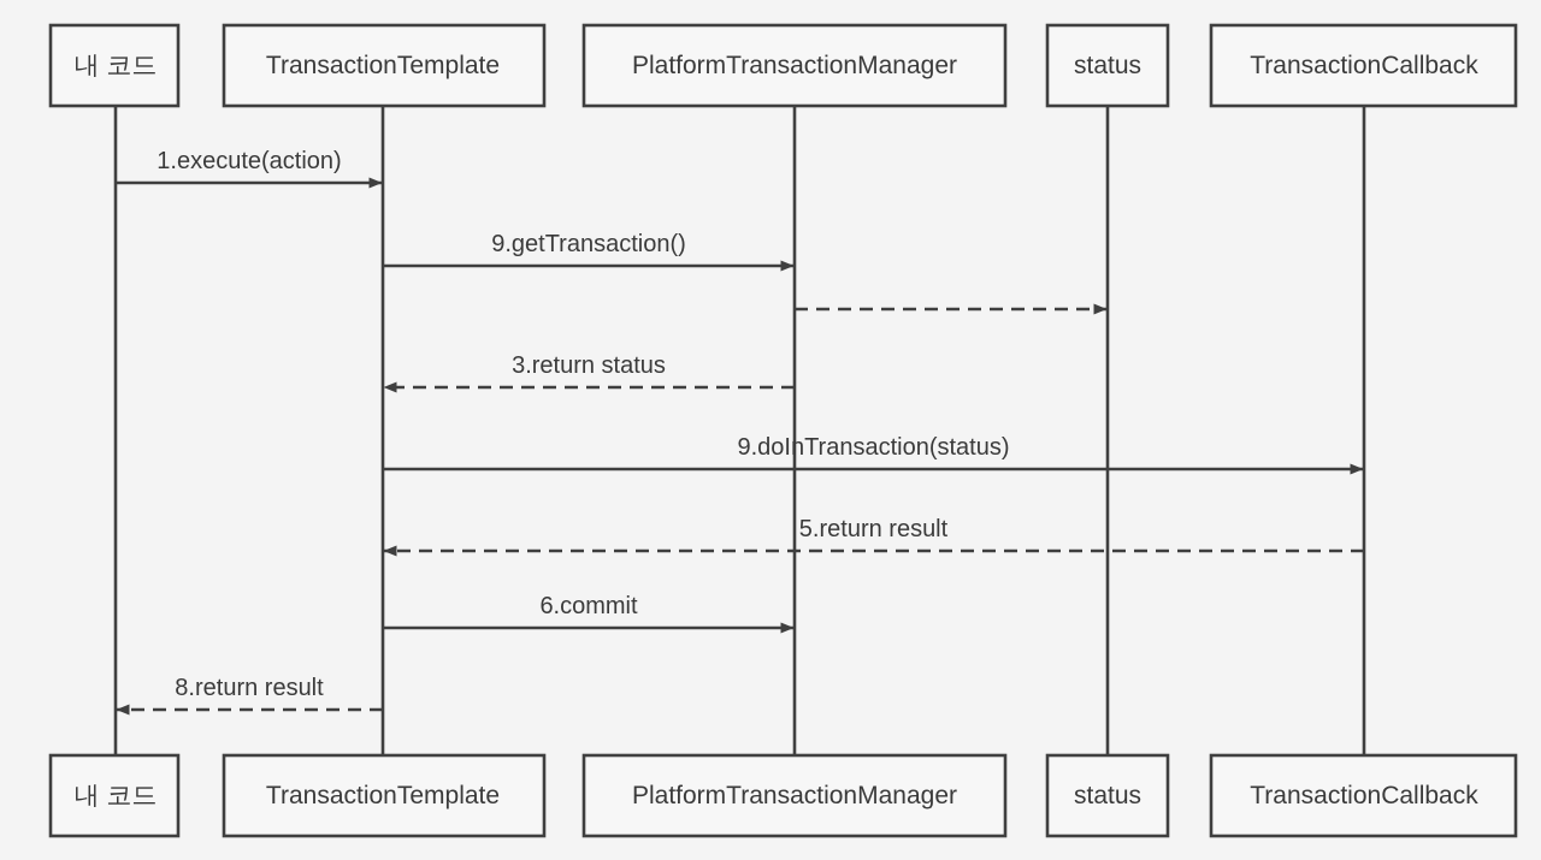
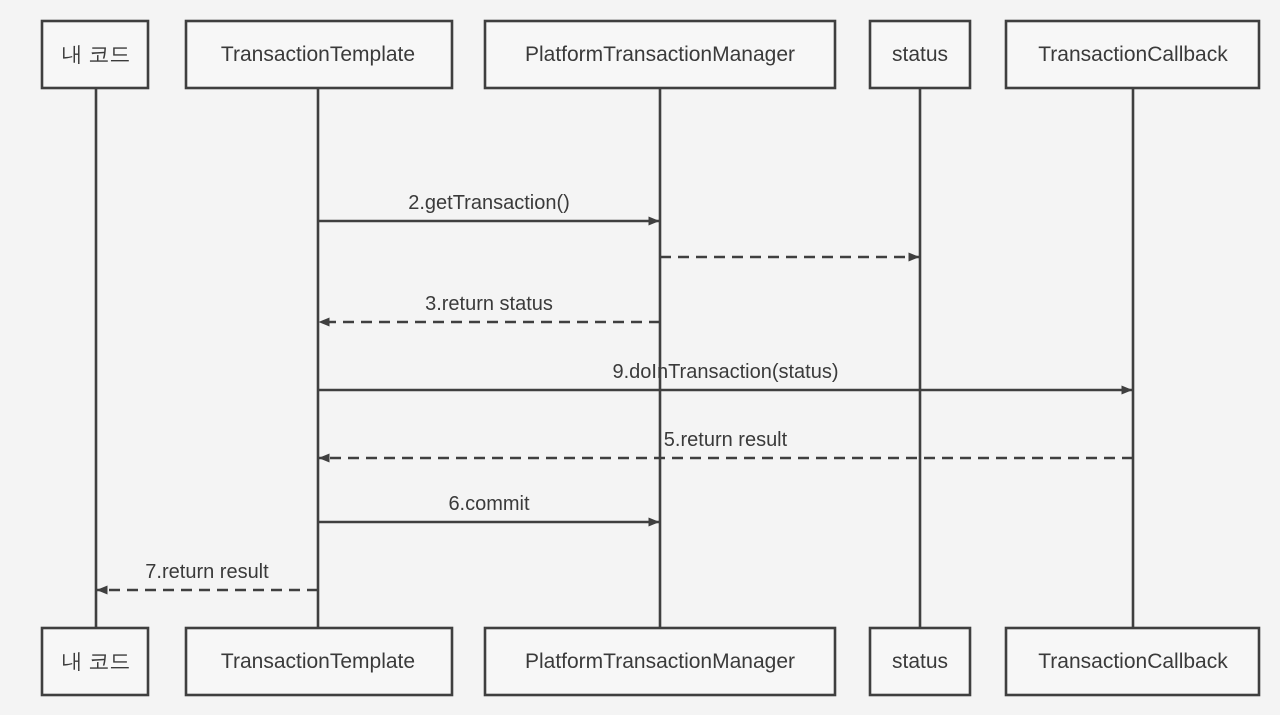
- 1.execute(action)
- 9.getTransaction()
+ 2.getTransaction()
  3.return status
  9.doInTransaction(status)
  5.return result
  6.commit
- 8.return result
+ 7.return result
  내 코드
  TransactionTemplate
  PlatformTransactionManager
  status
  TransactionCallback
  내 코드
  TransactionTemplate
  PlatformTransactionManager
  status
  TransactionCallback
